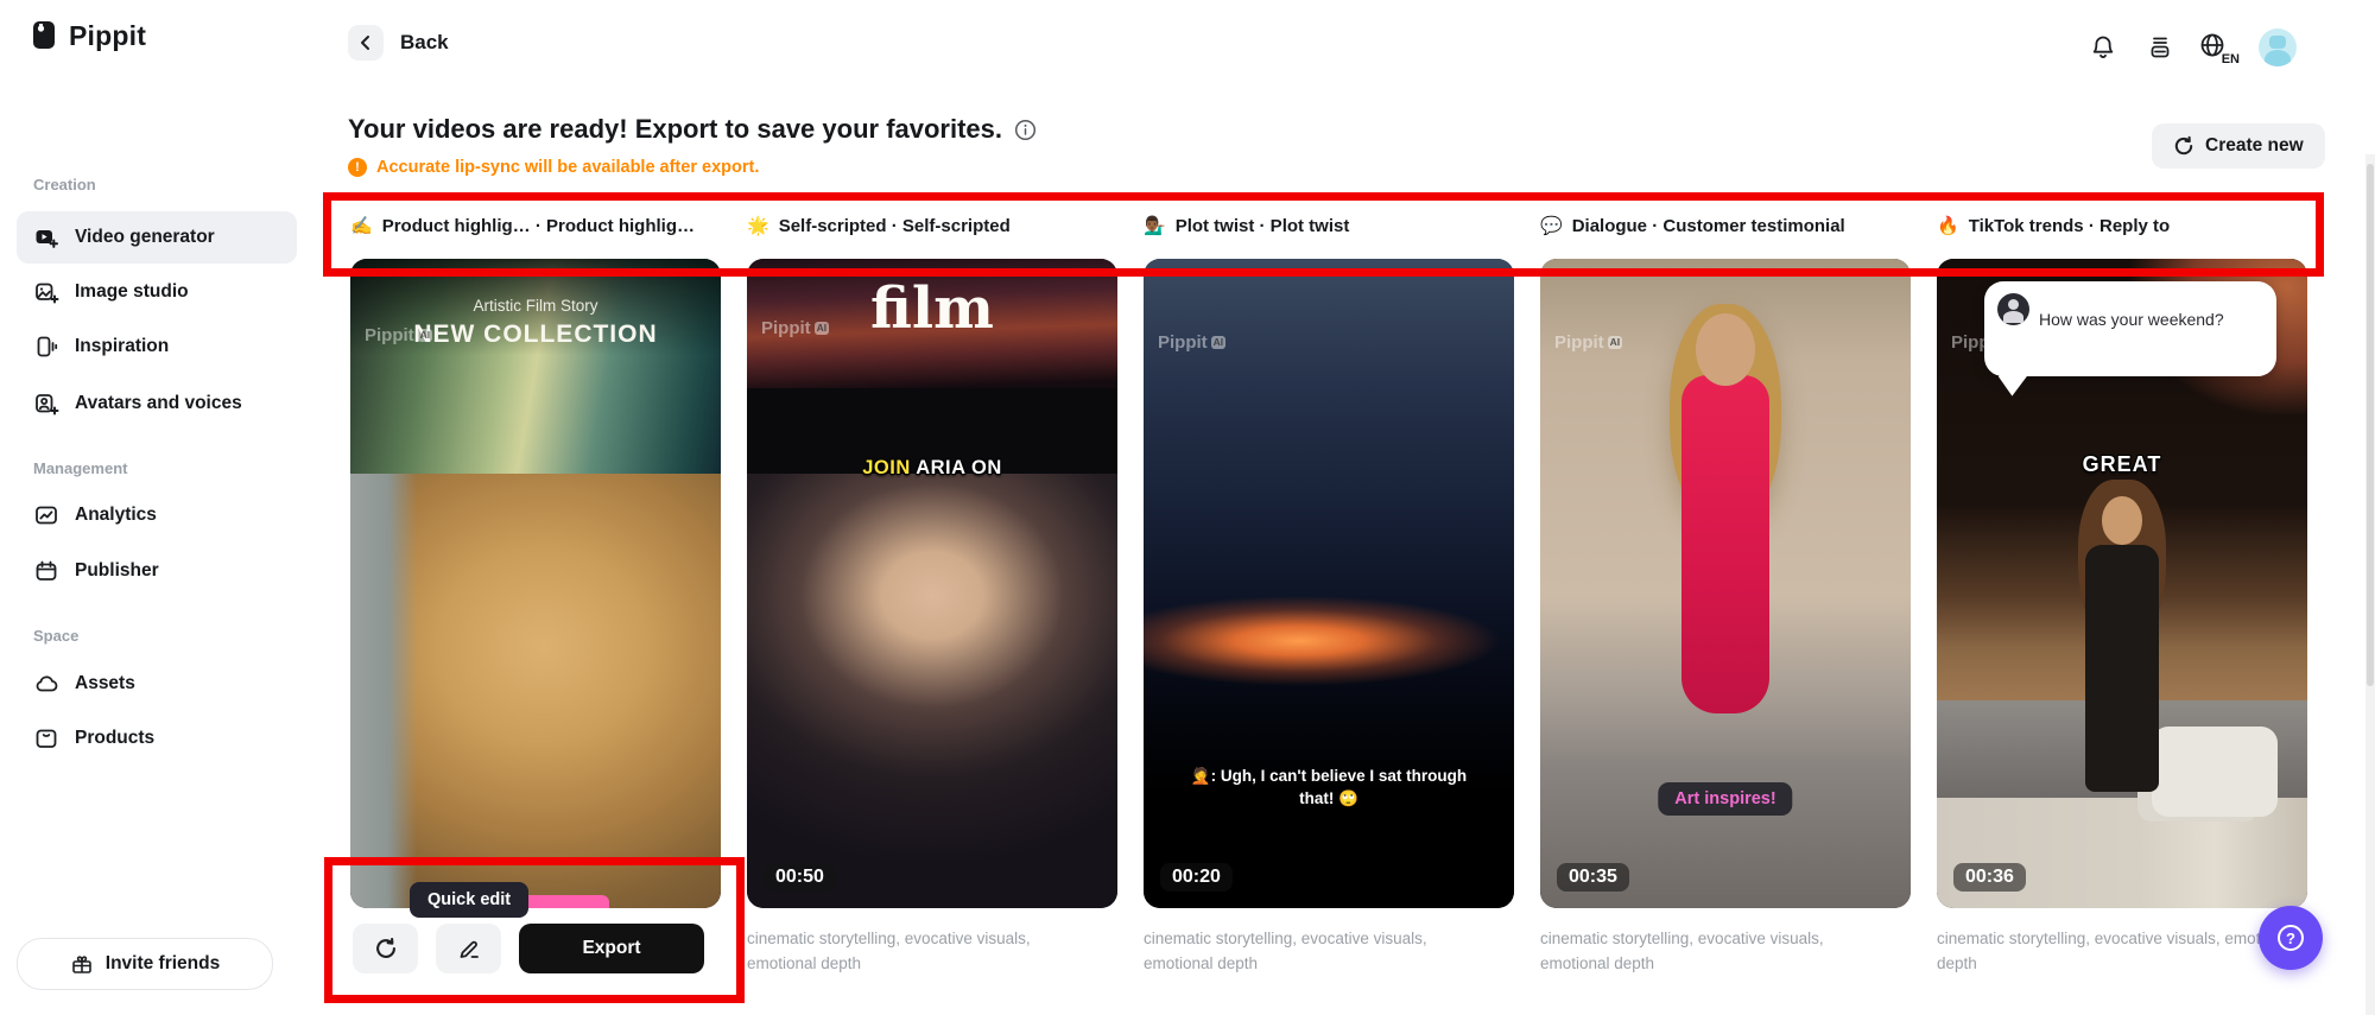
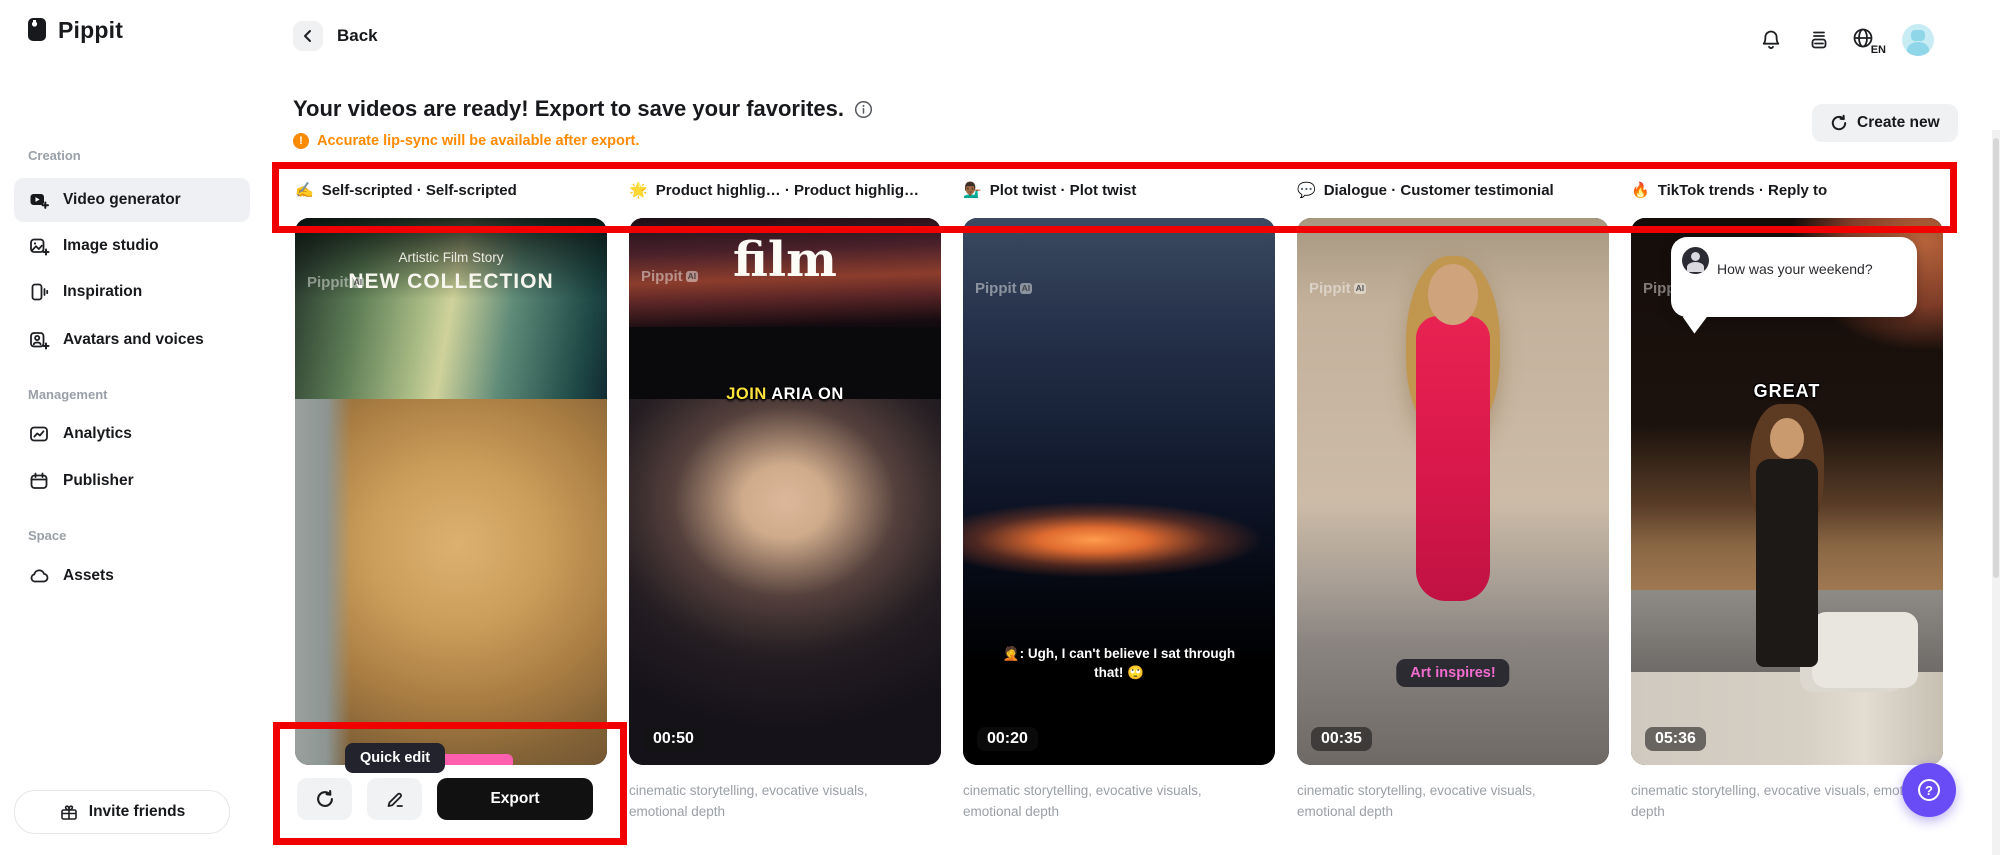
  Pippit
  Creation
  Video generator
  Image studio
  Inspiration
  Avatars and voices
  Management
  Analytics
  Publisher
  Space
  Assets
- Products
  Invite friends
  Back
  EN
  Your videos are ready! Export to save your favorites.
  !
  Accurate lip-sync will be available after export.
  Create new
  ✍️
- Product highlig… · Product highlig…
+ Self-scripted · Self-scripted
  Artistic Film Story
  NEW COLLECTION
  Pippit
  AI
  Quick edit
  Export
  🌟
- Self-scripted · Self-scripted
+ Product highlig… · Product highlig…
  film
  Pippit
  AI
  JOIN ARIA ON
  00:50
  cinematic storytelling, evocative visuals, emotional depth
  💁🏾‍♂️
  Plot twist · Plot twist
  Pippit
  AI
  🤦: Ugh, I can't believe I sat through that! 🙄
  00:20
  cinematic storytelling, evocative visuals, emotional depth
  💬
  Dialogue · Customer testimonial
  Pippit
  AI
  Art inspires!
  00:35
  cinematic storytelling, evocative visuals, emotional depth
  🔥
  TikTok trends · Reply to
  How was your weekend?
  GREAT
- 00:36
+ 05:36
  cinematic storytelling, evocative visuals, emo depth
  ?
